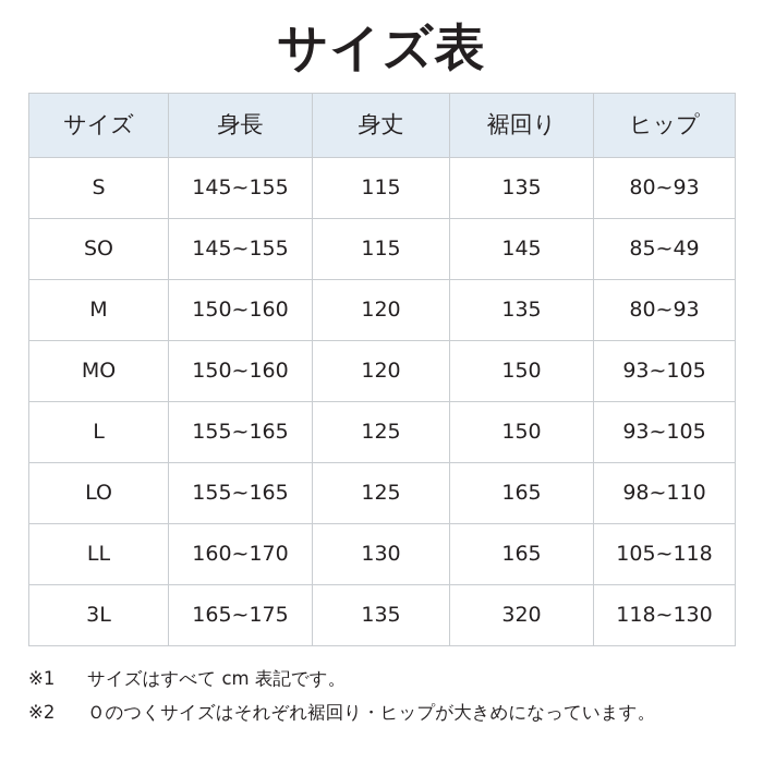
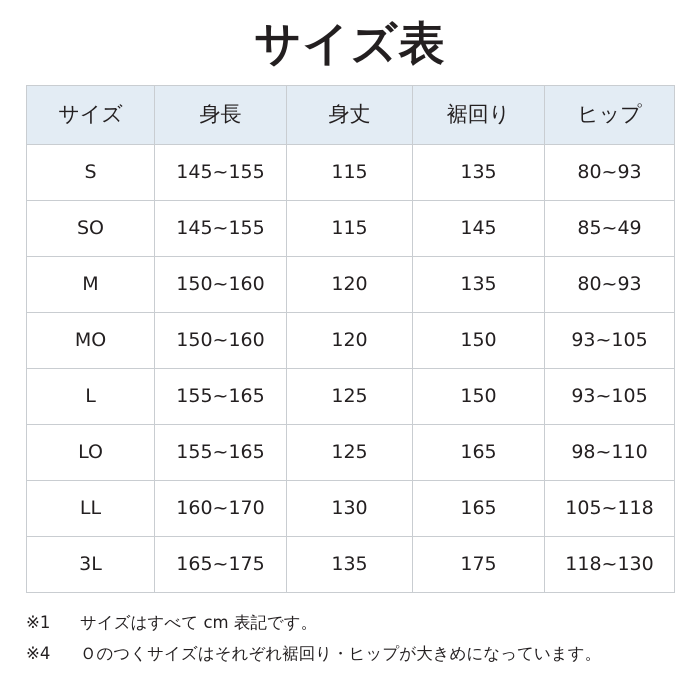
  サイズ表
  サイズ	身長	身丈	裾回り	ヒップ
  S	145~155	115	135	80~93
  SO	145~155	115	145	85~49
  M	150~160	120	135	80~93
  MO	150~160	120	150	93~105
  L	155~165	125	150	93~105
  LO	155~165	125	165	98~110
  LL	160~170	130	165	105~118
- 3L	165~175	135	320	118~130
+ 3L	165~175	135	175	118~130
  ※1
  サイズはすべて cm 表記です。
- ※2
+ ※4
  Ｏのつくサイズはそれぞれ裾回り・ヒップが大きめになっています。
